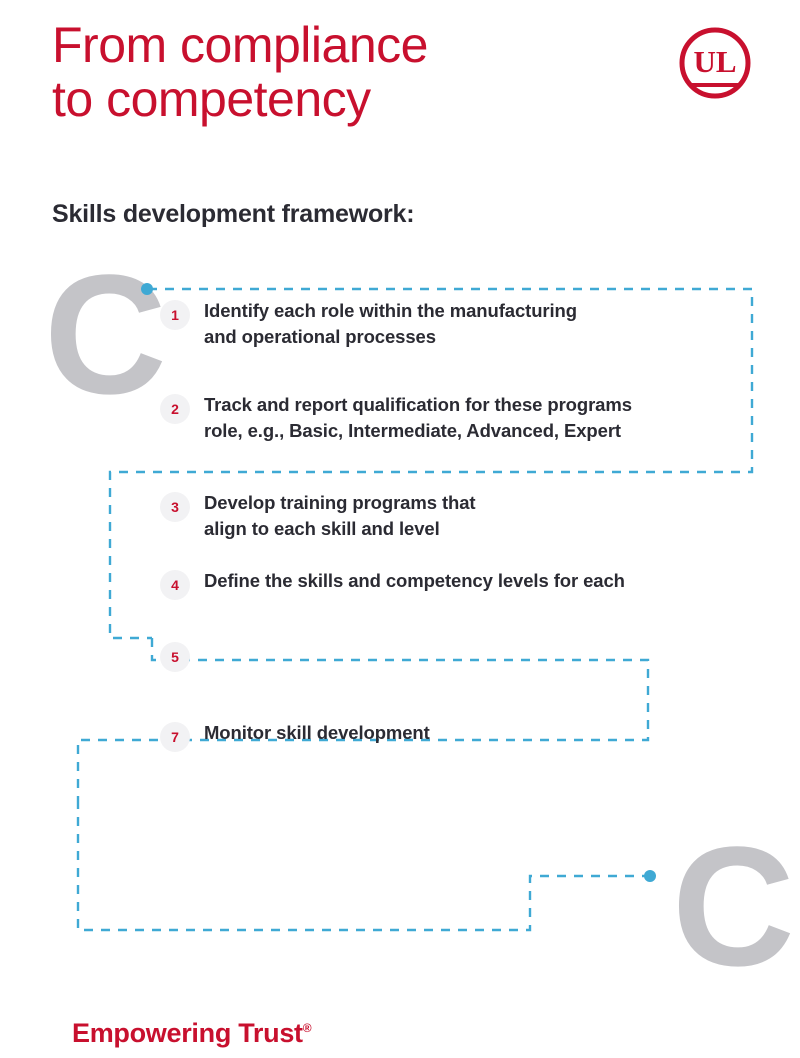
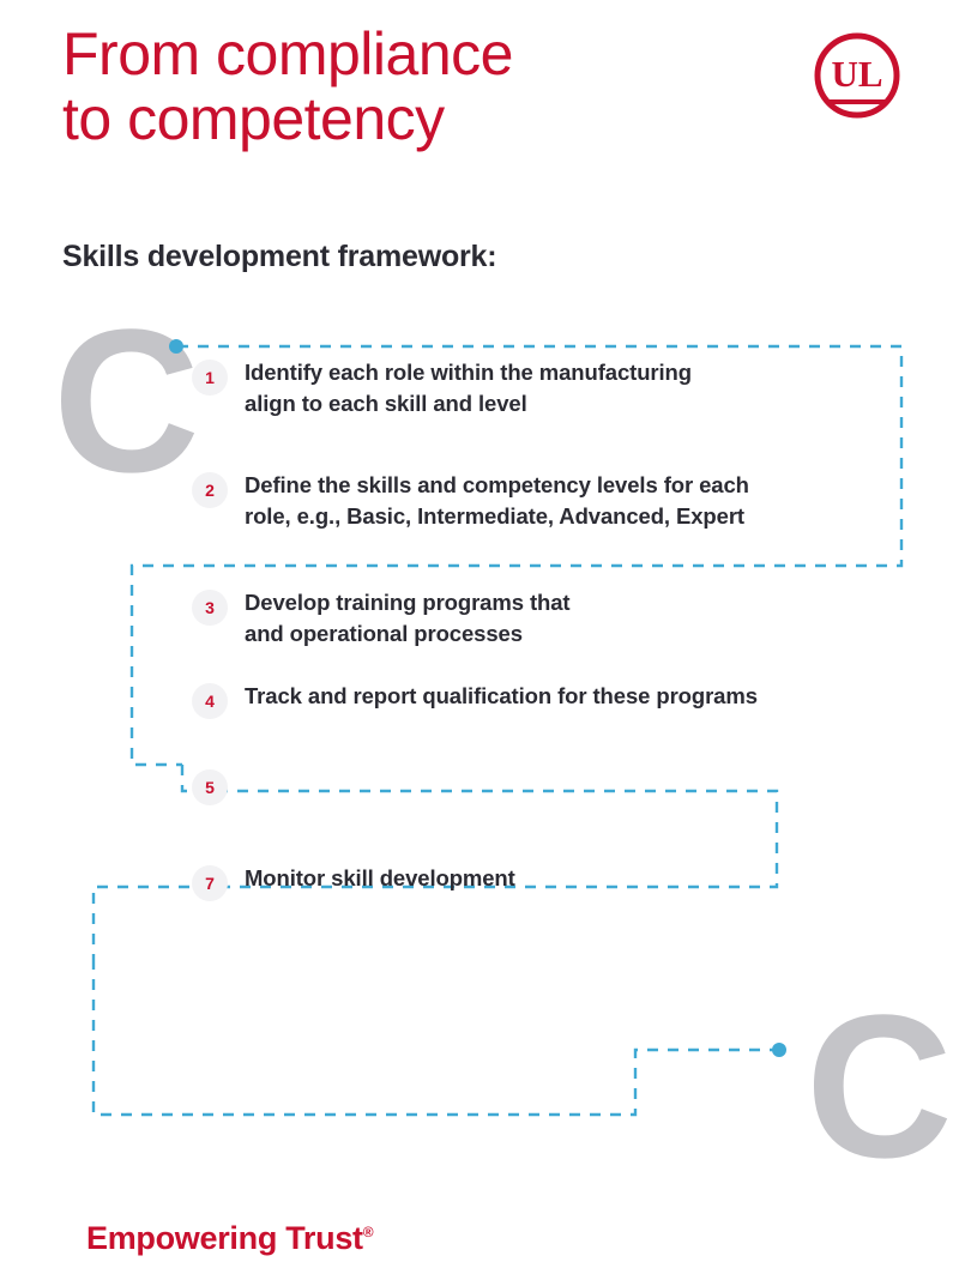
  From compliance
  to competency
  UL
  Skills development framework:
  C
  C
  1
  Identify each role within the manufacturing
- and operational processes
+ align to each skill and level
  2
- Track and report qualification for these programs
+ Define the skills and competency levels for each
  role, e.g., Basic, Intermediate, Advanced, Expert
  3
  Develop training programs that
- align to each skill and level
+ and operational processes
  4
- Define the skills and competency levels for each
+ Track and report qualification for these programs
  5
  7
  Monitor skill development
  Empowering Trust®
